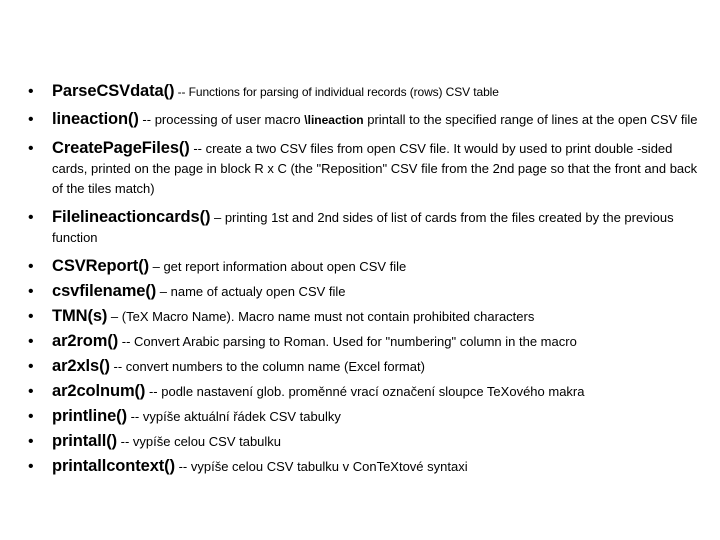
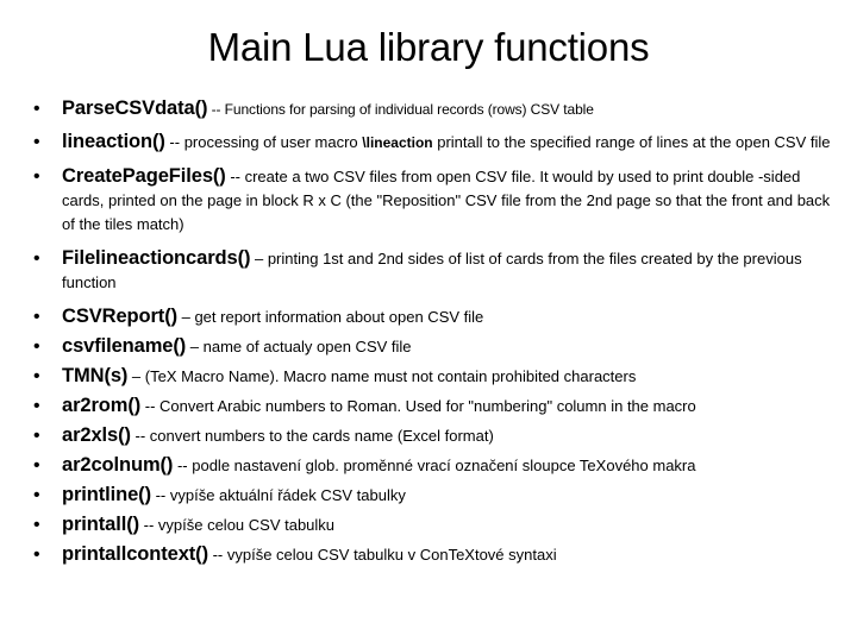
+ Main Lua library functions
  •
  ParseCSVdata() -- Functions for parsing of individual records (rows) CSV table
  •
  lineaction() -- processing of user macro \lineaction printall to the specified range of lines at the open CSV file
  •
  CreatePageFiles() -- create a two CSV files from open CSV file. It would by used to print double -sided cards, printed on the page in block R x C (the "Reposition" CSV file from the 2nd page so that the front and back of the tiles match)
  •
  Filelineactioncards() – printing 1st and 2nd sides of list of cards from the files created by the previous function
  •
  CSVReport() – get report information about open CSV file
  •
  csvfilename() – name of actualy open CSV file
  •
  TMN(s) – (TeX Macro Name). Macro name must not contain prohibited characters
  •
- ar2rom() -- Convert Arabic parsing to Roman. Used for "numbering" column in the macro
+ ar2rom() -- Convert Arabic numbers to Roman. Used for "numbering" column in the macro
  •
- ar2xls() -- convert numbers to the column name (Excel format)
+ ar2xls() -- convert numbers to the cards name (Excel format)
  •
  ar2colnum() -- podle nastavení glob. proměnné vrací označení sloupce TeXového makra
  •
  printline() -- vypíše aktuální řádek CSV tabulky
  •
  printall() -- vypíše celou CSV tabulku
  •
  printallcontext() -- vypíše celou CSV tabulku v ConTeXtové syntaxi
